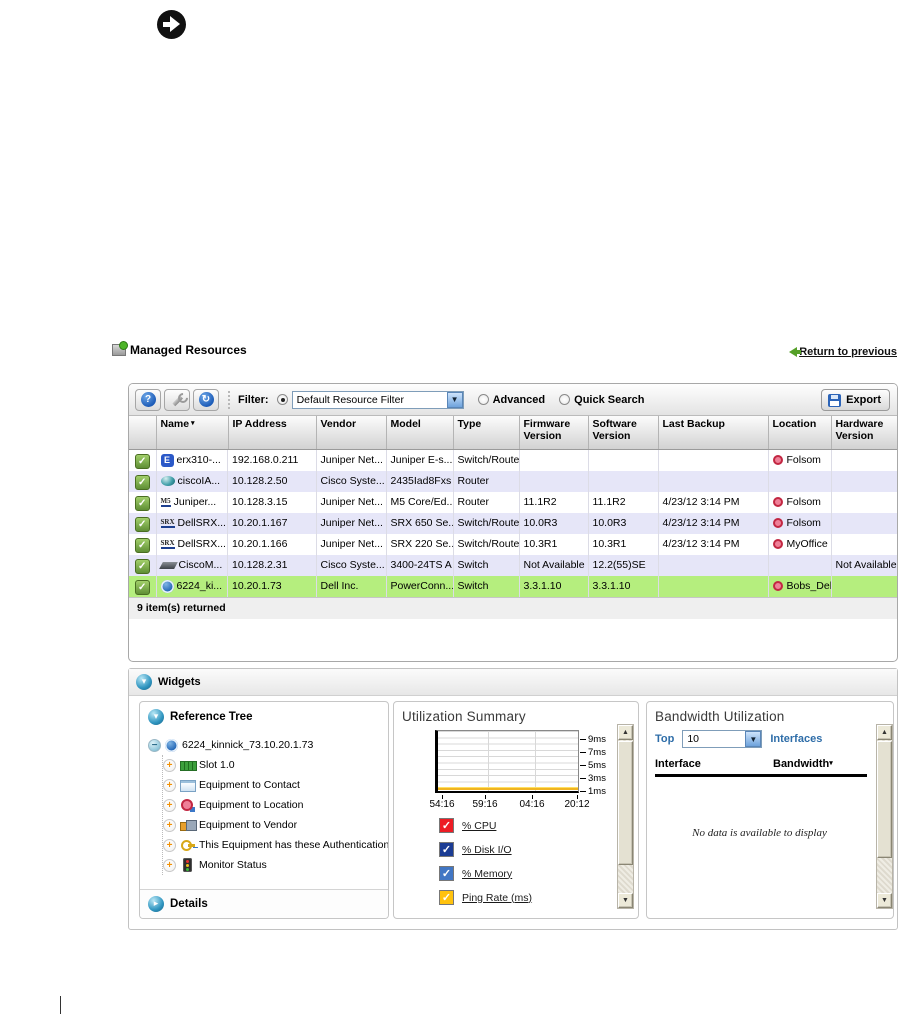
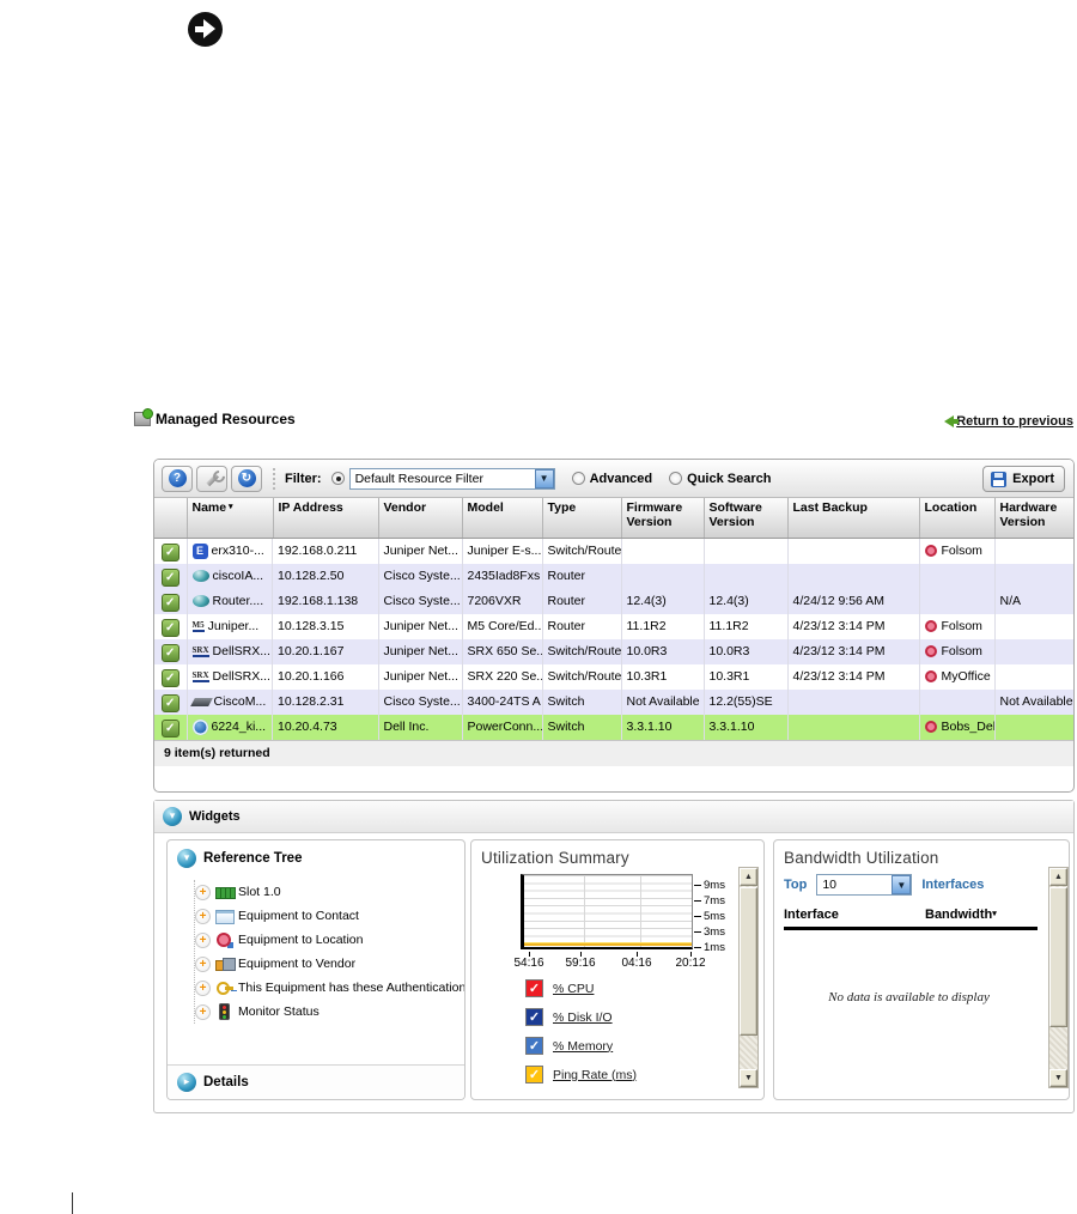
  Managed Resources
  Return to previous
  ?
  ↻
  Filter:
  Default Resource Filter
  ▼
  Advanced
  Quick Search
  Export
  	Name	IP Address	Vendor	Model	Type	Firmware Version	Software Version	Last Backup	Location	Hardware Version
  ✓	erx310-...			192.168.0.211	Juniper Net...	Juniper E-s...	Switch/Route				Folsom
  ✓	ciscoIA...			10.128.2.50	Cisco Syste...	2435Iad8Fxs	Router
+ ✓	Router....			192.168.1.138	Cisco Syste...	7206VXR	Router	12.4(3)	12.4(3)	4/24/12 9:56 AM		N/A
  ✓	Juniper...			10.128.3.15	Juniper Net...	M5 Core/Ed..	Router	11.1R2	11.1R2	4/23/12 3:14 PM	Folsom
  ✓	DellSRX...			10.20.1.167	Juniper Net...	SRX 650 Se..	Switch/Route	10.0R3	10.0R3	4/23/12 3:14 PM	Folsom
  ✓	DellSRX...			10.20.1.166	Juniper Net...	SRX 220 Se..	Switch/Route	10.3R1	10.3R1	4/23/12 3:14 PM	MyOffice
  ✓	CiscoM...			10.128.2.31	Cisco Syste...	3400-24TS A	Switch	Not Available	12.2(55)SE			Not Available
- ✓	6224_ki...			10.20.1.73	Dell Inc.	PowerConn...	Switch	3.3.1.10	3.3.1.10		Bobs_Del
+ ✓	6224_ki...			10.20.4.73	Dell Inc.	PowerConn...	Switch	3.3.1.10	3.3.1.10		Bobs_Del
  9 item(s) returned
  ▾
  Widgets
  ▾
  Reference Tree
- −
- 6224_kinnick_73.10.20.1.73
  +
  Slot 1.0
  +
  Equipment to Contact
  +
  Equipment to Location
  +
  Equipment to Vendor
  +
  This Equipment has these Authentication
  +
  Monitor Status
  ▸
  Details
  Utilization Summary
  9ms
  7ms
  5ms
  3ms
  1ms
  54:16
  59:16
  04:16
  20:12
  ✓
  % CPU
  ✓
  % Disk I/O
  ✓
  % Memory
  ✓
  Ping Rate (ms)
  Bandwidth Utilization
  Top
  10
  ▼
  Interfaces
  Interface
  Bandwidth
  No data is available to display
